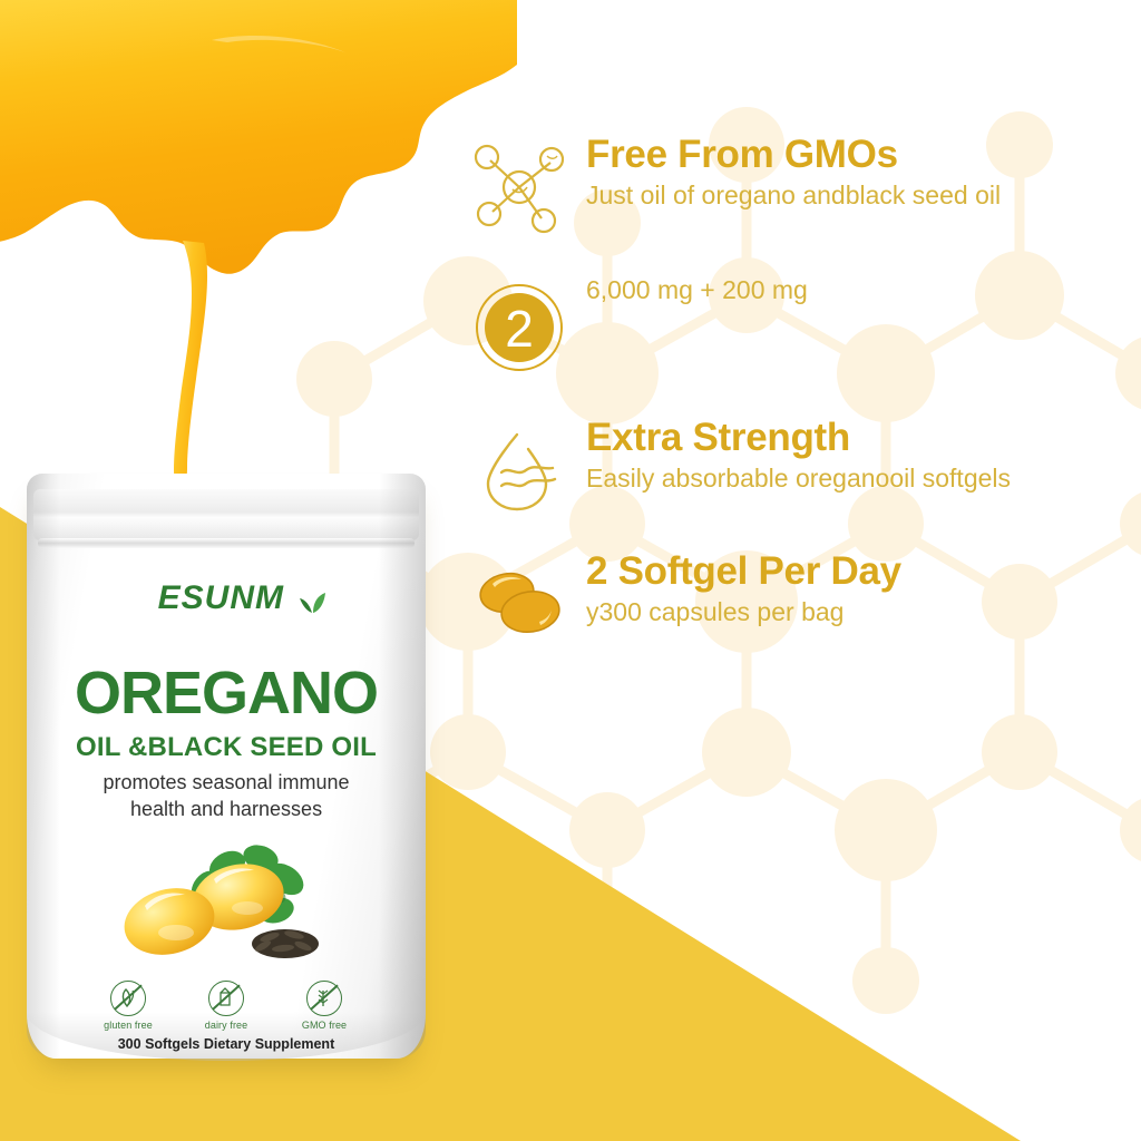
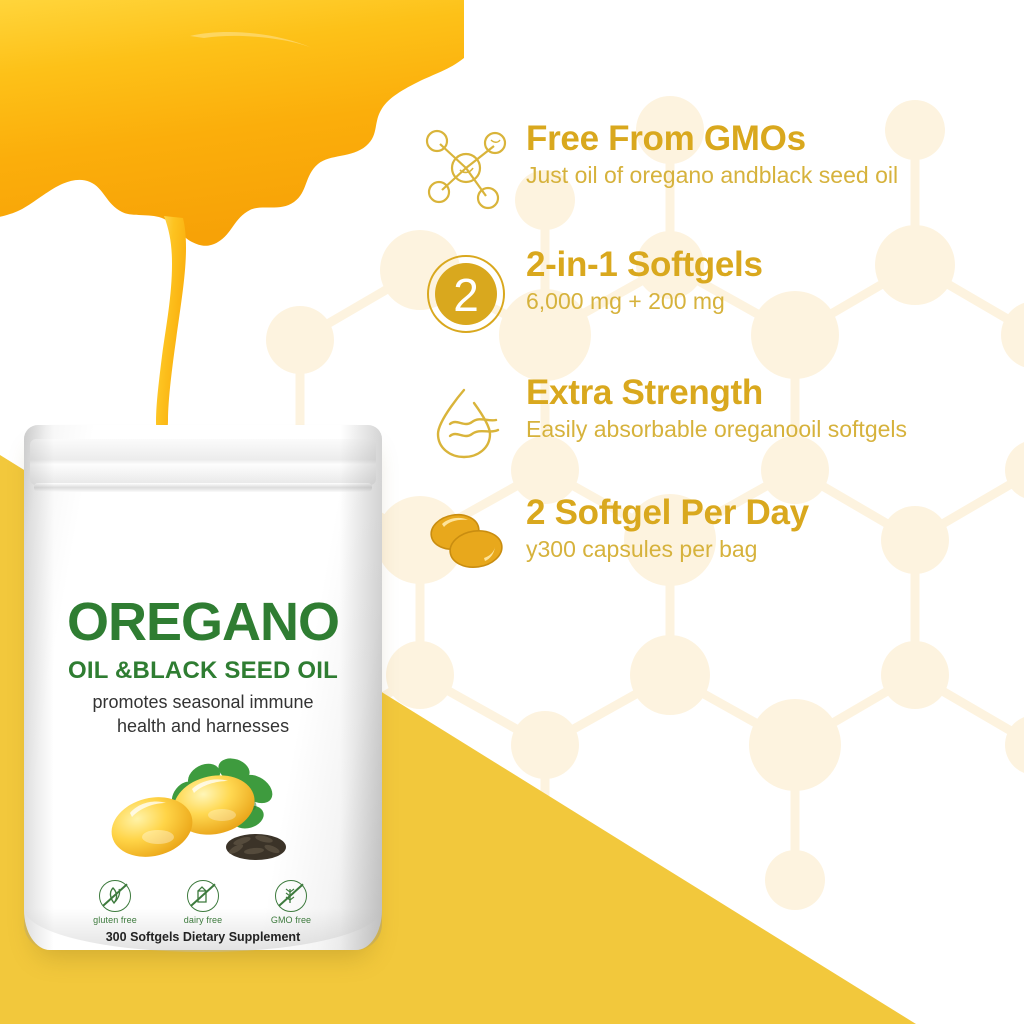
- ESUNM
  OREGANO
  OIL &BLACK SEED OIL
  promotes seasonal immune
  health and harnesses
  gluten free
  dairy free
  GMO free
  300 Softgels Dietary Supplement
  Free From GMOs
  Just oil of oregano andblack seed oil
  2
+ 2-in-1 Softgels
  6,000 mg + 200 mg
  Extra Strength
  Easily absorbable oreganooil softgels
  2 Softgel Per Day
  y300 capsules per bag
